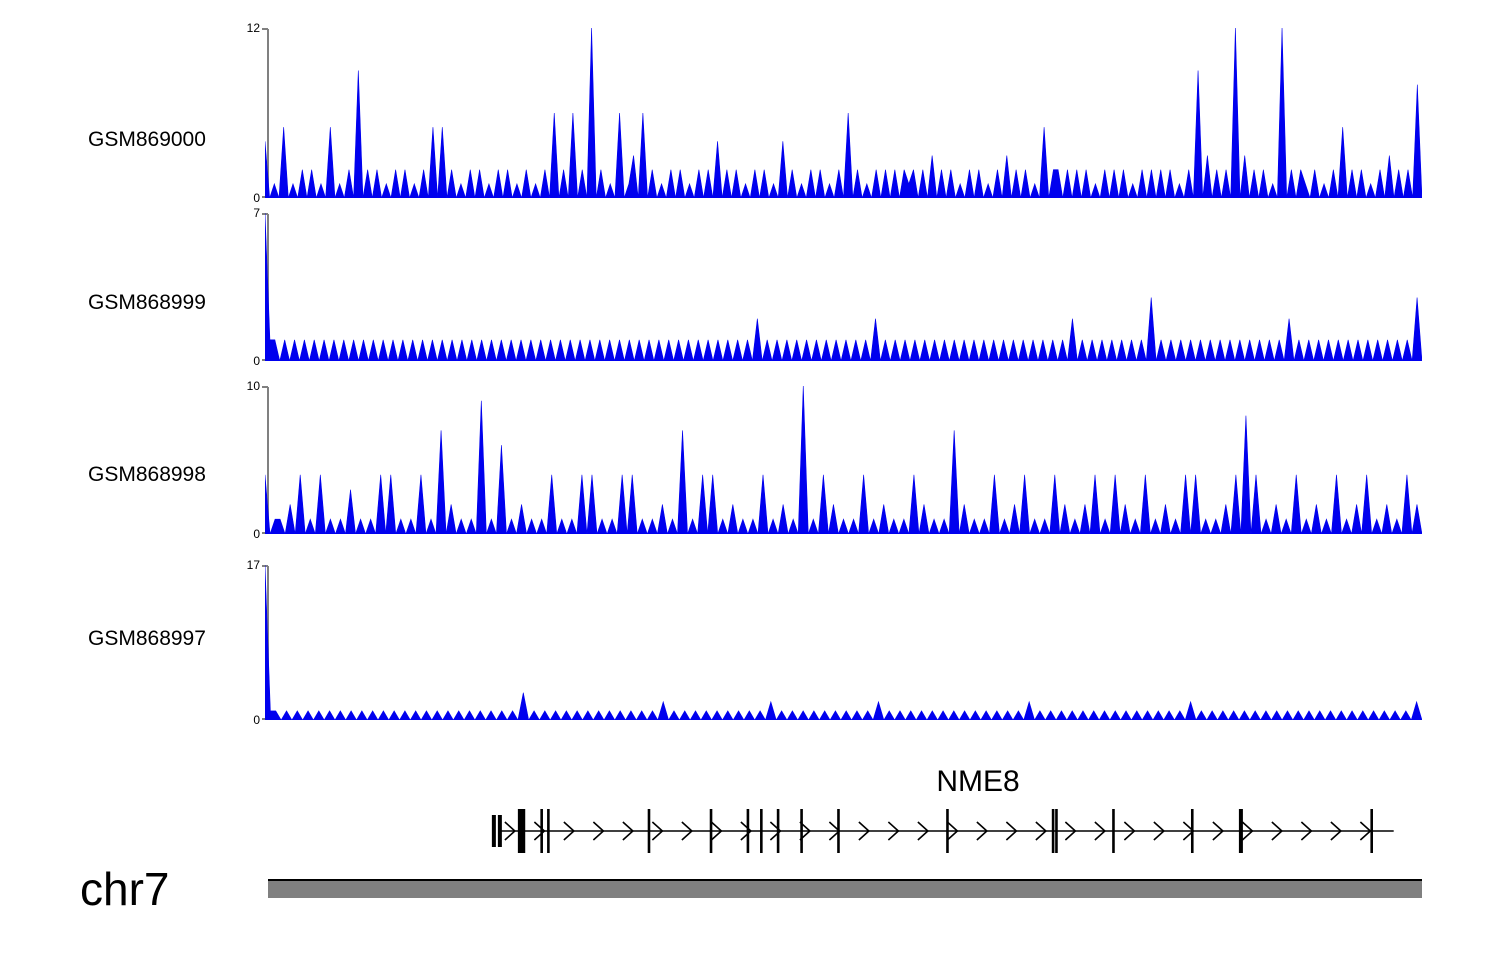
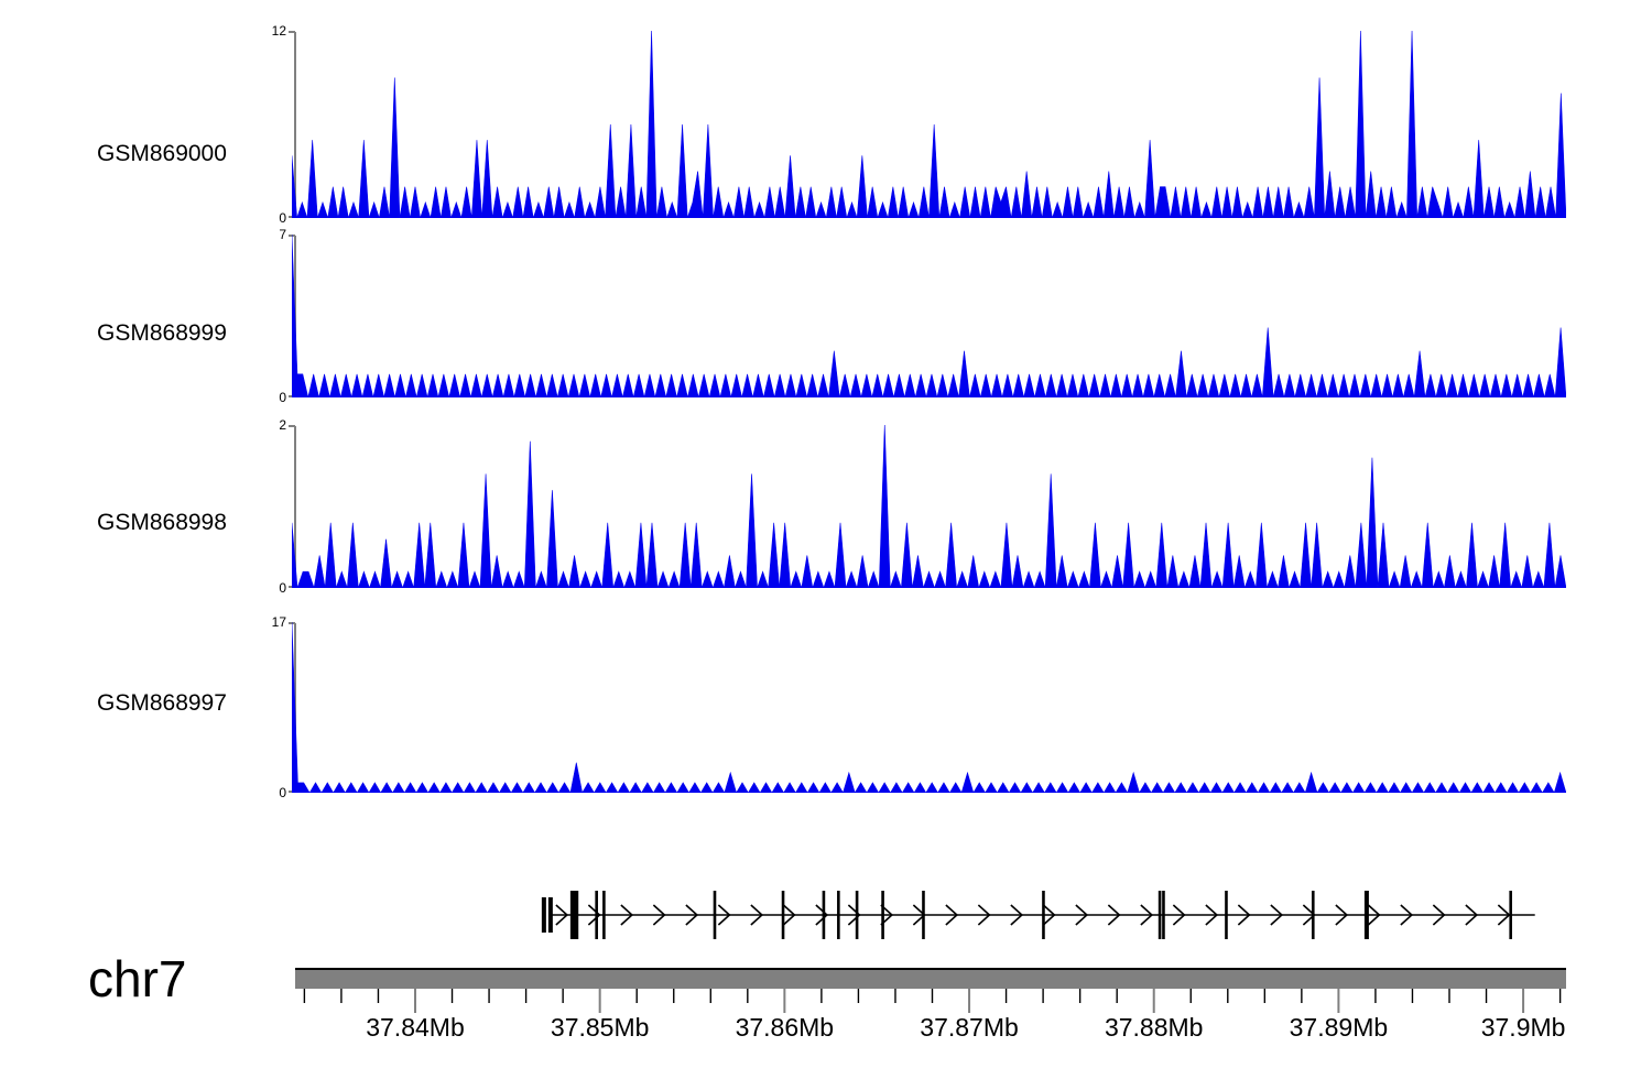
  GSM869000
  12
  0
  GSM868999
  7
  0
  GSM868998
- 10
+ 2
  0
  GSM868997
  17
  0
- NME8
  chr7
+ 37.84Mb
+ 37.85Mb
+ 37.86Mb
+ 37.87Mb
+ 37.88Mb
+ 37.89Mb
+ 37.9Mb
